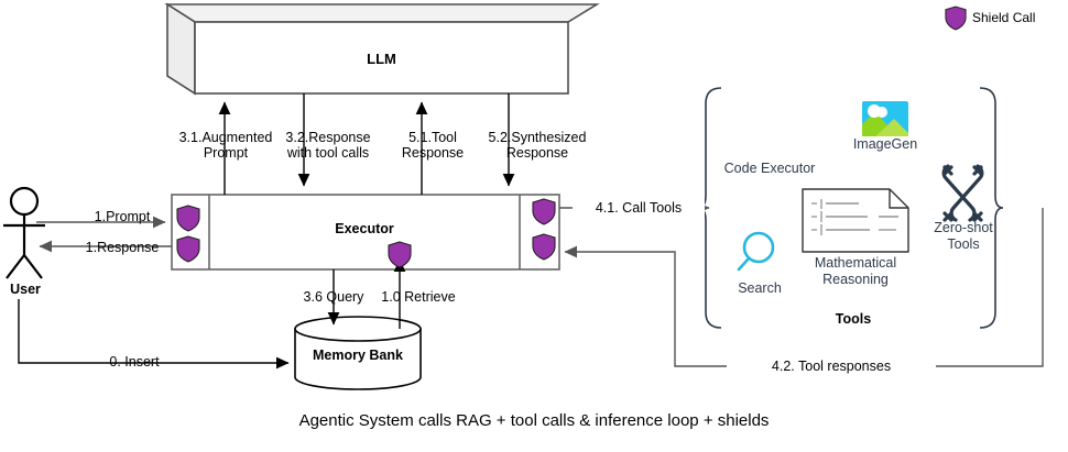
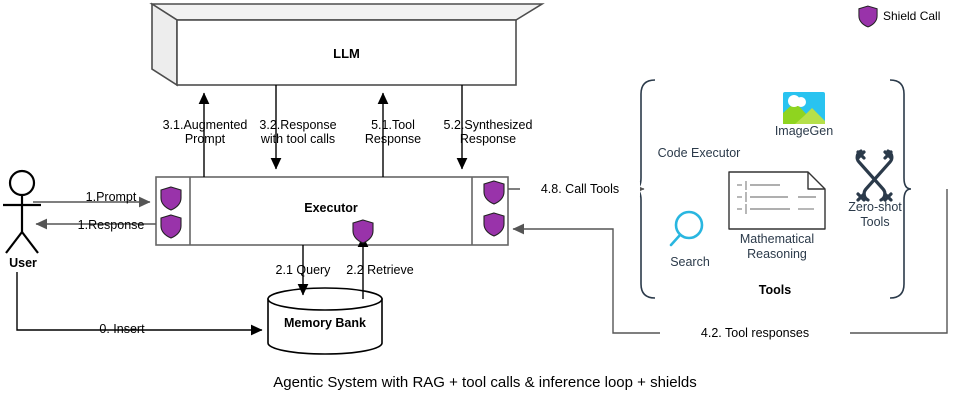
  LLM
  Executor
  Memory Bank
  User
  1.Prompt
  1.Response
  0. Insert
- 3.6 Query
+ 2.1 Query
- 1.0 Retrieve
+ 2.2 Retrieve
  3.1.Augmented
  Prompt
  3.2.Response
  with tool calls
  5.1.Tool
  Response
  5.2.Synthesized
  Response
- 4.1. Call Tools
+ 4.8. Call Tools
  4.2. Tool responses
  Code Executor
  ImageGen
  Search
  Mathematical
  Reasoning
  Zero-shot
  Tools
  Tools
  Shield Call
- Agentic System calls RAG + tool calls & inference loop + shields
+ Agentic System with RAG + tool calls & inference loop + shields
